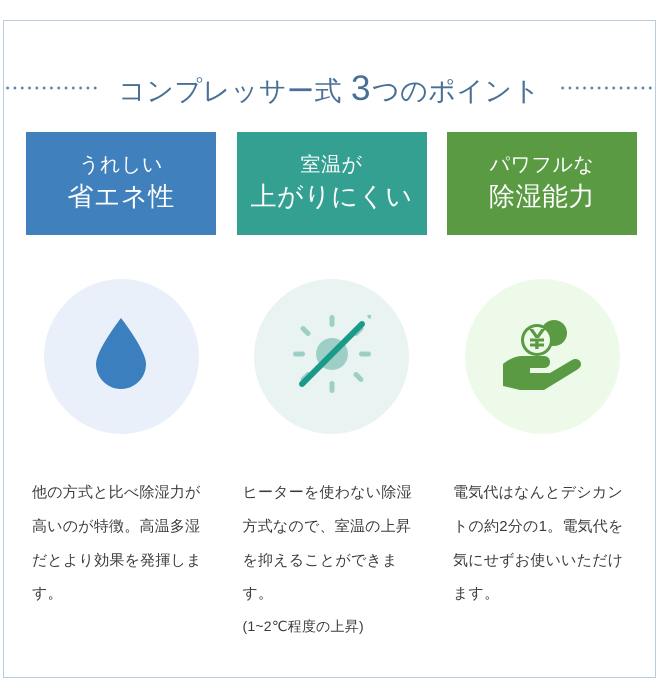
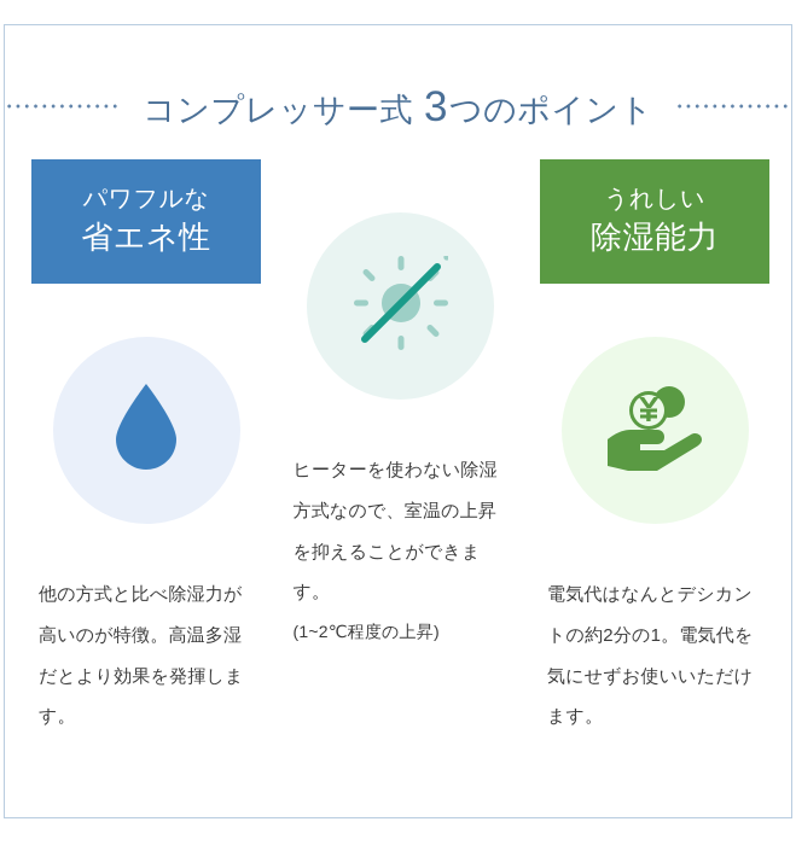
  コンプレッサー式
  3
  つのポイント
- うれしい
+ パワフルな
  省エネ性
  他の方式と比べ除湿力が高いのが特徴。高温多湿だとより効果を発揮します。
- 室温が
- 上がりにくい
  ヒーターを使わない除湿方式なので、室温の上昇を抑えることができます。
  (1~2℃程度の上昇)
- パワフルな
+ うれしい
  除湿能力
  電気代はなんとデシカントの約2分の1。電気代を気にせずお使いいただけます。
